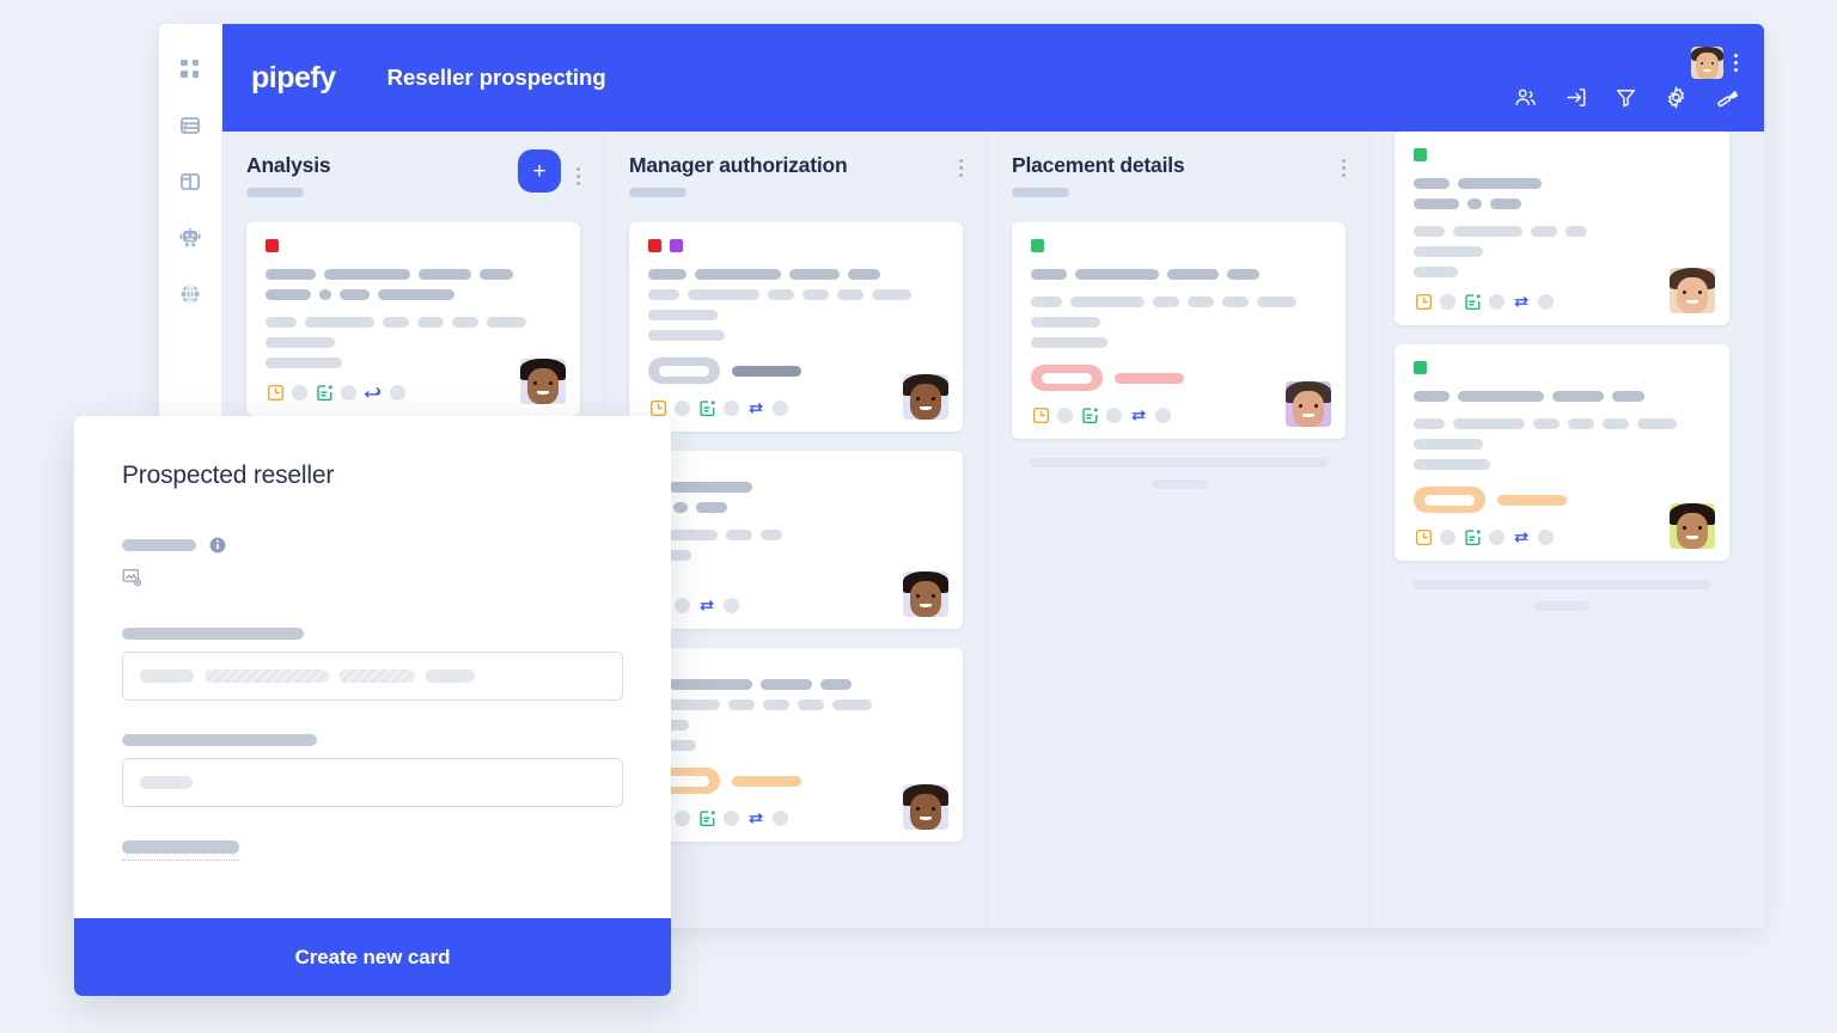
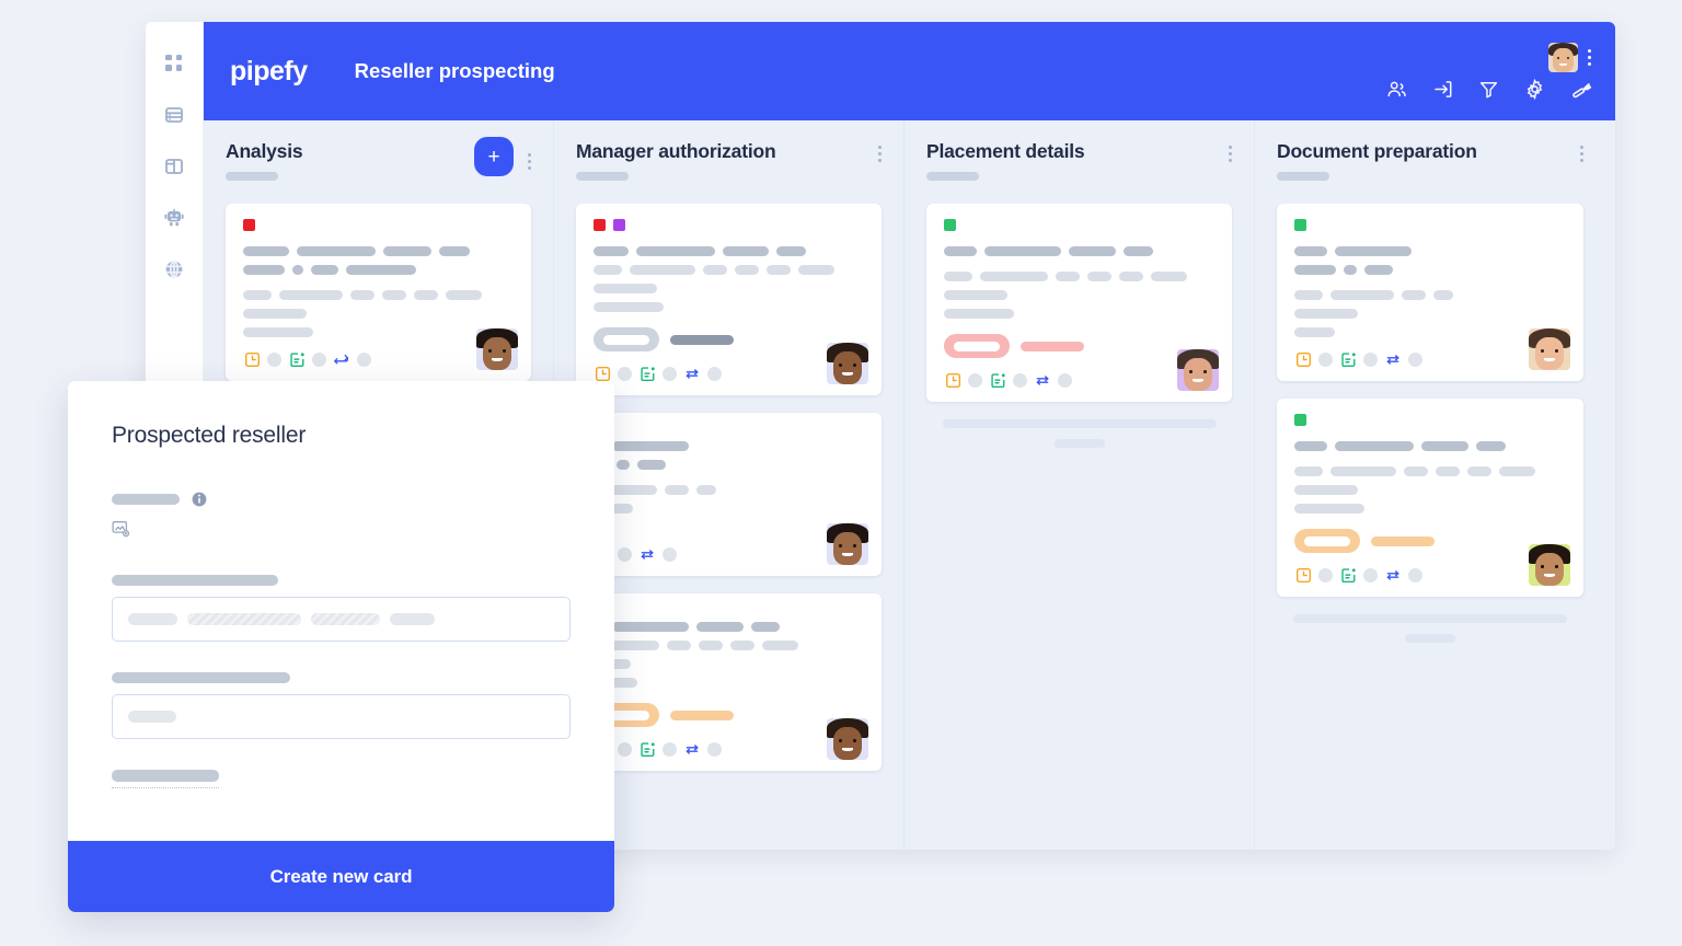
  pipefy
  Reseller prospecting
  Analysis
  +
  Manager authorization
  Placement details
+ Document preparation
  Prospected reseller
  Create new card
